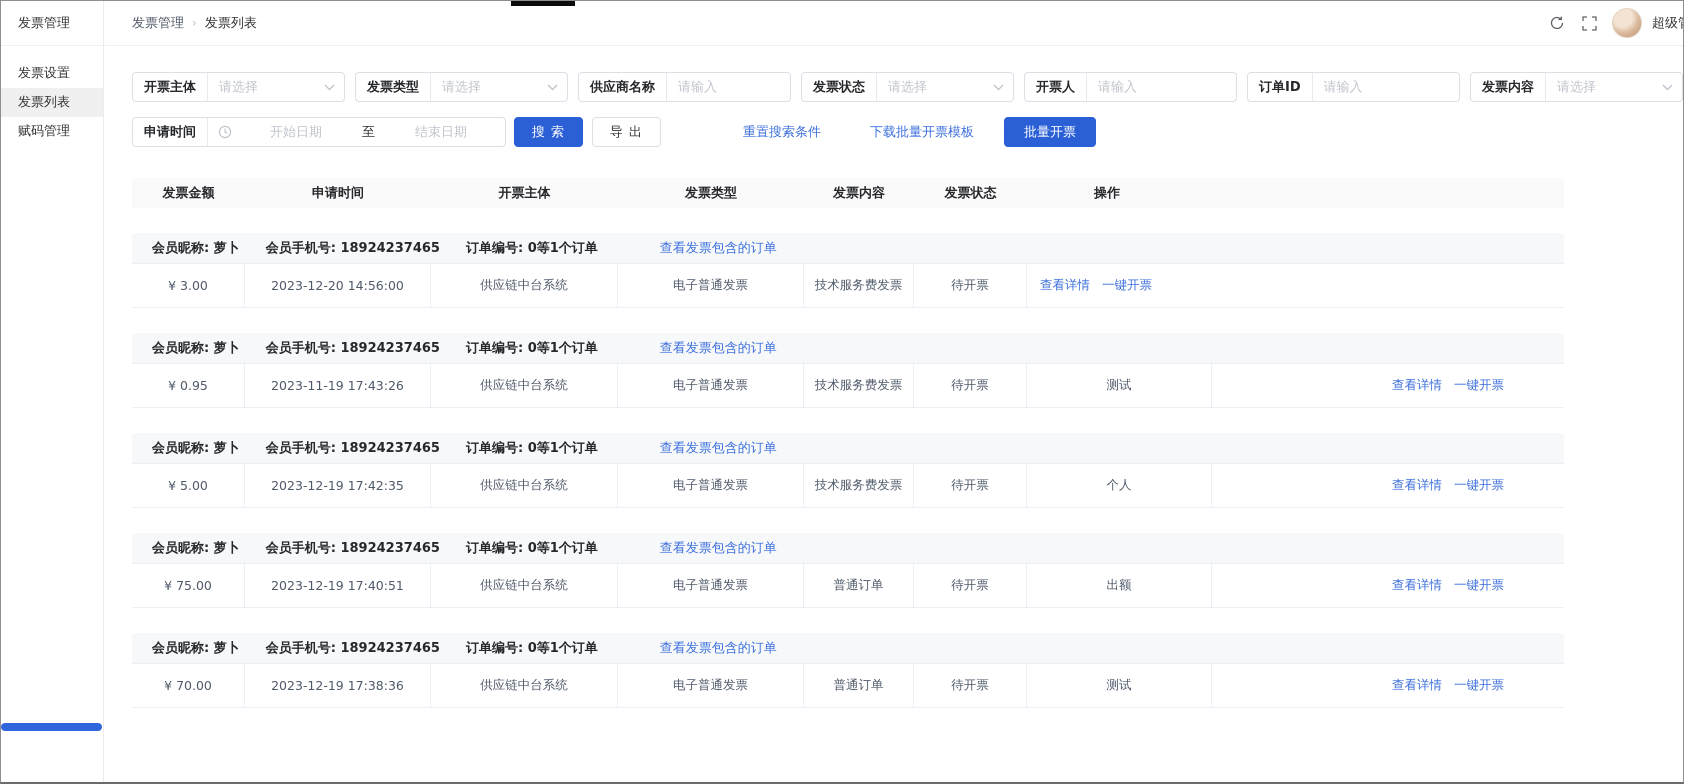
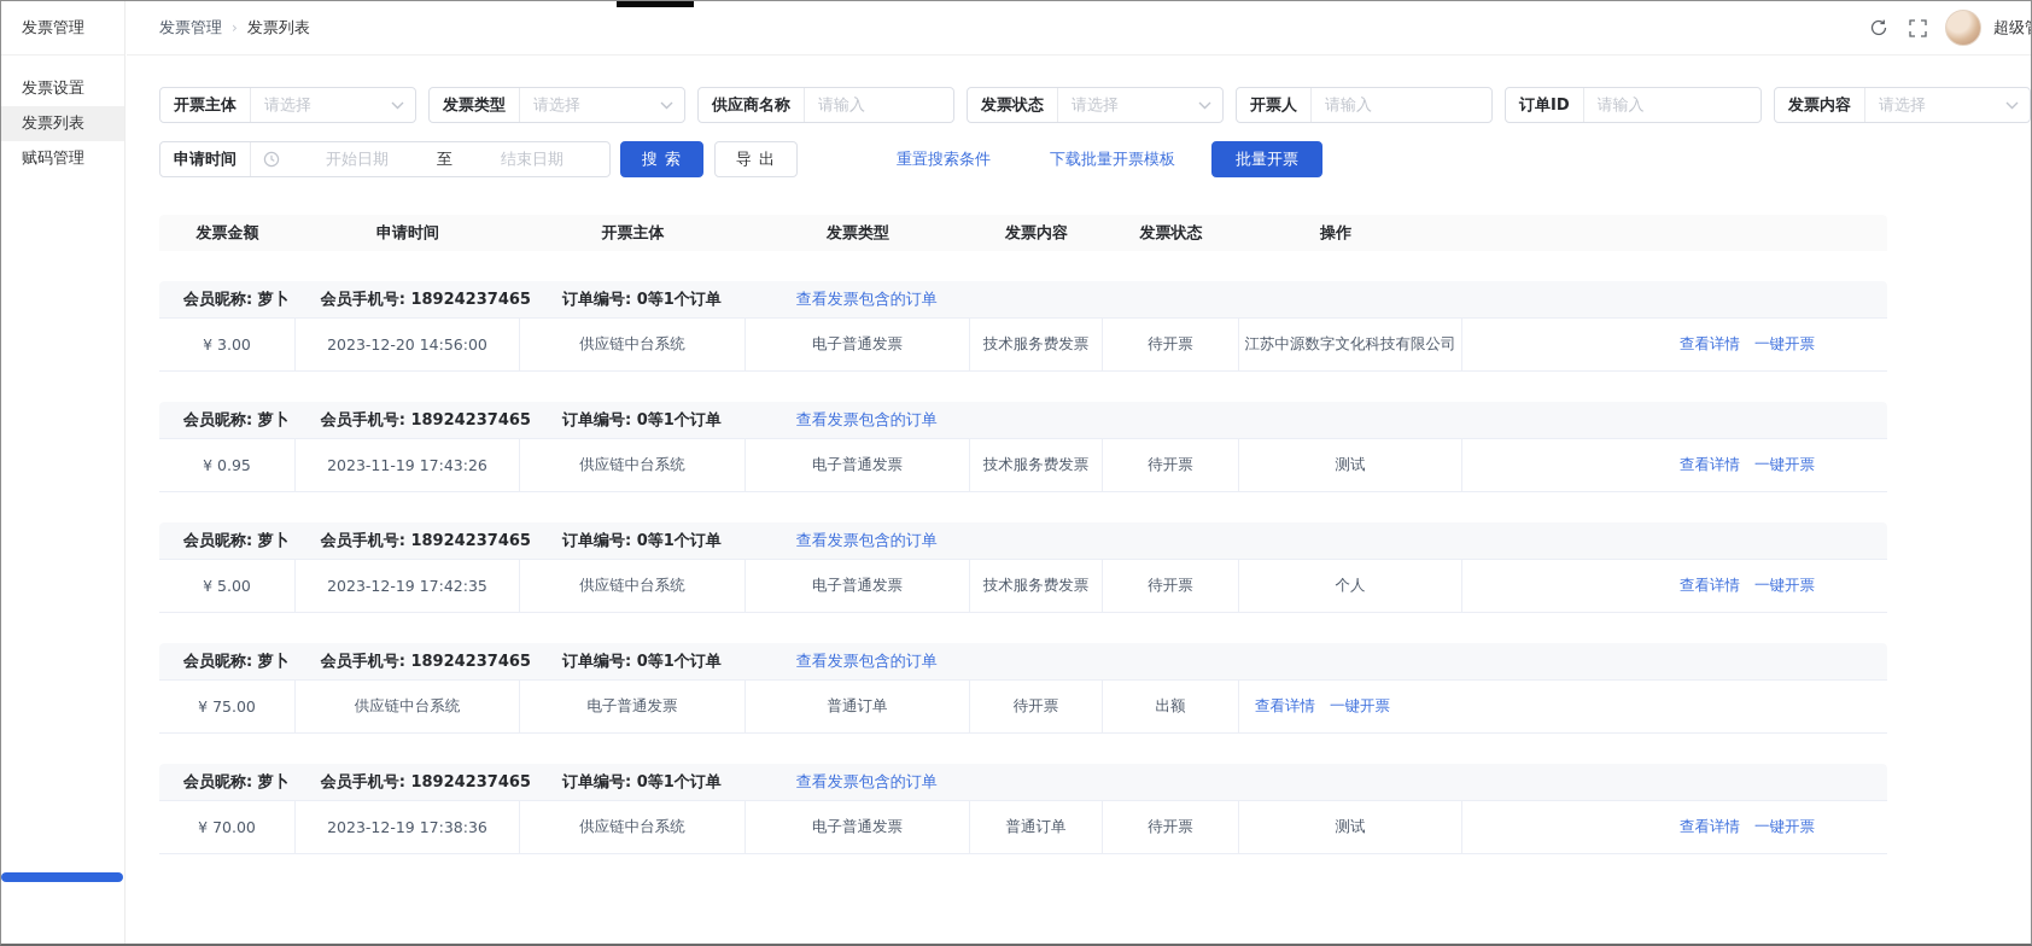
  发票管理
  发票设置
  发票列表
  赋码管理
  发票管理
  ›
  发票列表
  开票主体
  请选择
  发票类型
  请选择
  供应商名称
  请输入
  发票状态
  请选择
  开票人
  请输入
  订单ID
  请输入
  发票内容
  请选择
  申请时间
  开始日期
  至
  结束日期
  搜 索
  导 出
  重置搜索条件
  下载批量开票模板
  批量开票
  发票金额
  申请时间
  开票主体
  发票类型
  发票内容
  发票状态
  操作
  会员昵称: 萝卜
  会员手机号: 18924237465
  订单编号: 0等1个订单
  查看发票包含的订单
  ¥ 3.00
  2023-12-20 14:56:00
  供应链中台系统
  电子普通发票
  技术服务费发票
  待开票
+ 江苏中源数字文化科技有限公司
  查看详情
  一键开票
  会员昵称: 萝卜
  会员手机号: 18924237465
  订单编号: 0等1个订单
  查看发票包含的订单
  ¥ 0.95
  2023-11-19 17:43:26
  供应链中台系统
  电子普通发票
  技术服务费发票
  待开票
  测试
  查看详情
  一键开票
  会员昵称: 萝卜
  会员手机号: 18924237465
  订单编号: 0等1个订单
  查看发票包含的订单
  ¥ 5.00
  2023-12-19 17:42:35
  供应链中台系统
  电子普通发票
  技术服务费发票
  待开票
  个人
  查看详情
  一键开票
  会员昵称: 萝卜
  会员手机号: 18924237465
  订单编号: 0等1个订单
  查看发票包含的订单
  ¥ 75.00
- 2023-12-19 17:40:51
  供应链中台系统
  电子普通发票
  普通订单
  待开票
  出额
  查看详情
  一键开票
  会员昵称: 萝卜
  会员手机号: 18924237465
  订单编号: 0等1个订单
  查看发票包含的订单
  ¥ 70.00
  2023-12-19 17:38:36
  供应链中台系统
  电子普通发票
  普通订单
  待开票
  测试
  查看详情
  一键开票
